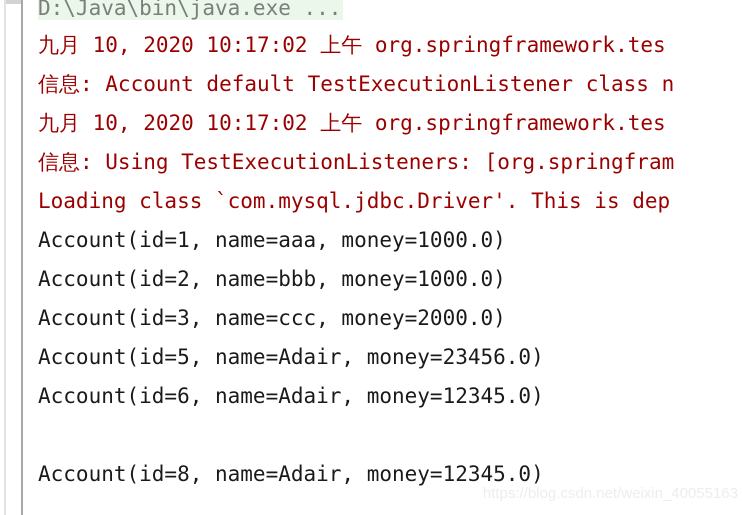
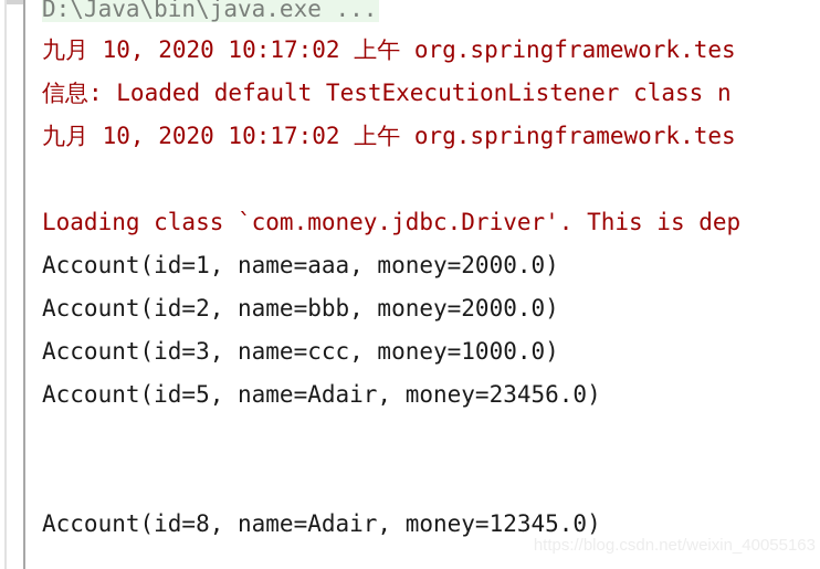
  D:\Java\bin\java.exe ...
  九月 10, 2020 10:17:02 上午 org.springframework.tes
- 信息: Account default TestExecutionListener class n
+ 信息: Loaded default TestExecutionListener class n
  九月 10, 2020 10:17:02 上午 org.springframework.tes
- 信息: Using TestExecutionListeners: [org.springfram
- Loading class `com.mysql.jdbc.Driver'. This is dep
+ Loading class `com.money.jdbc.Driver'. This is dep
- Account(id=1, name=aaa, money=1000.0)
+ Account(id=1, name=aaa, money=2000.0)
- Account(id=2, name=bbb, money=1000.0)
+ Account(id=2, name=bbb, money=2000.0)
- Account(id=3, name=ccc, money=2000.0)
+ Account(id=3, name=ccc, money=1000.0)
  Account(id=5, name=Adair, money=23456.0)
- Account(id=6, name=Adair, money=12345.0)
  Account(id=8, name=Adair, money=12345.0)
